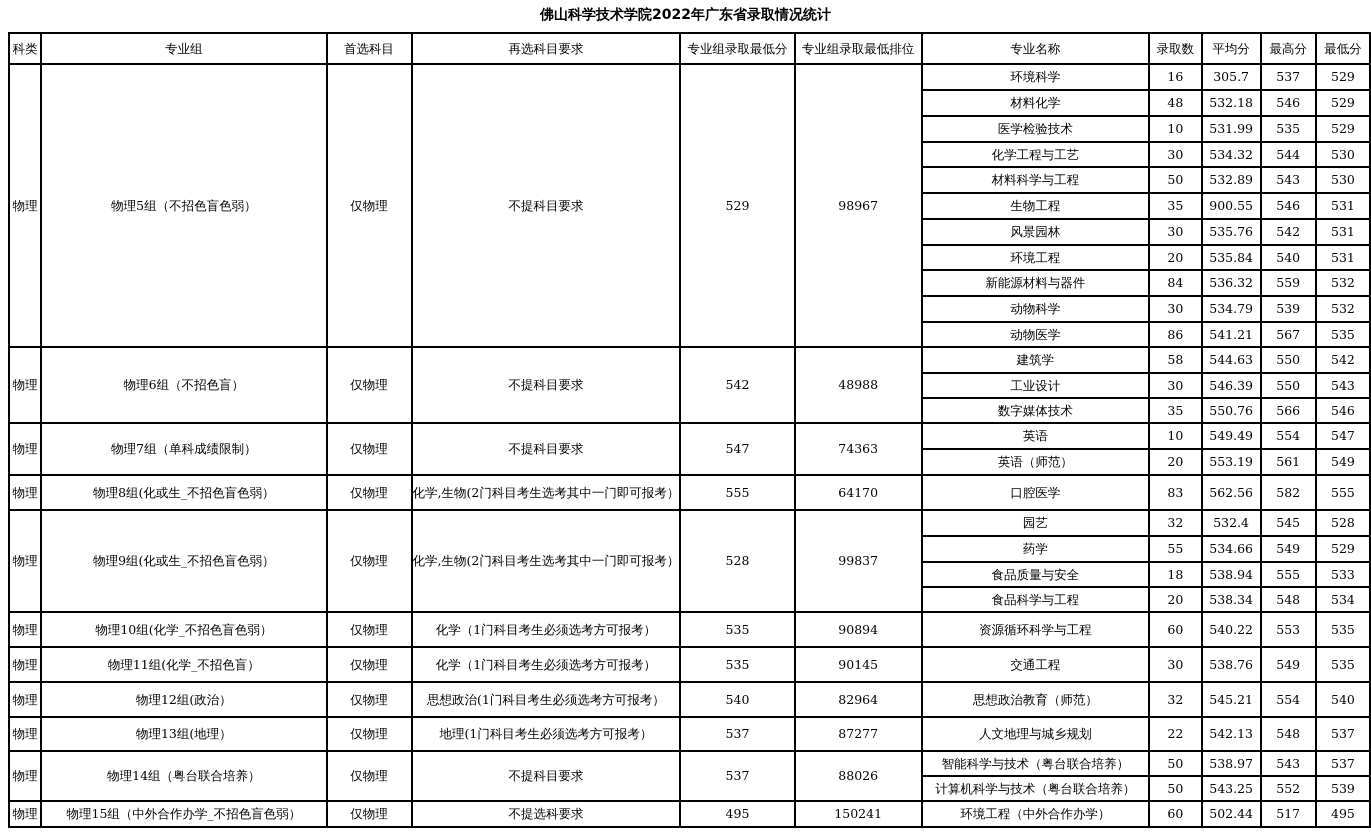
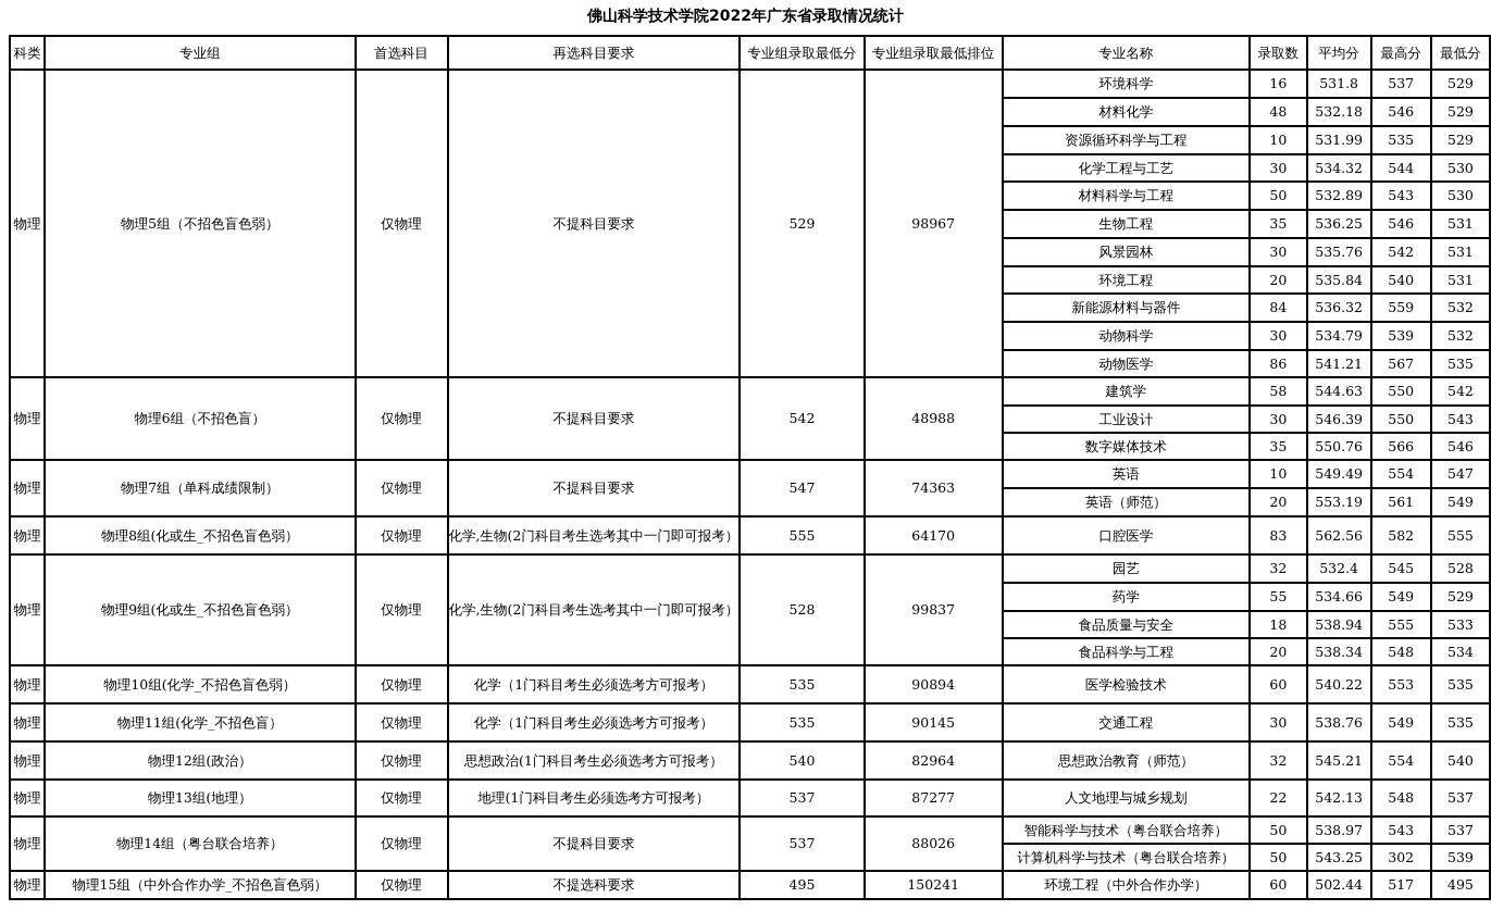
  佛山科学技术学院2022年广东省录取情况统计
  科类	专业组	首选科目	再选科目要求	专业组录取最低分	专业组录取最低排位	专业名称	录取数	平均分	最高分	最低分
- 物理	物理5组（不招色盲色弱）	仅物理	不提科目要求	529	98967	环境科学	16	305.7	537	529
+ 物理	物理5组（不招色盲色弱）	仅物理	不提科目要求	529	98967	环境科学	16	531.8	537	529
  材料化学	48	532.18	546	529
- 医学检验技术	10	531.99	535	529
+ 资源循环科学与工程	10	531.99	535	529
  化学工程与工艺	30	534.32	544	530
  材料科学与工程	50	532.89	543	530
- 生物工程	35	900.55	546	531
+ 生物工程	35	536.25	546	531
  风景园林	30	535.76	542	531
  环境工程	20	535.84	540	531
  新能源材料与器件	84	536.32	559	532
  动物科学	30	534.79	539	532
  动物医学	86	541.21	567	535
  物理	物理6组（不招色盲）	仅物理	不提科目要求	542	48988	建筑学	58	544.63	550	542
  工业设计	30	546.39	550	543
  数字媒体技术	35	550.76	566	546
  物理	物理7组（单科成绩限制）	仅物理	不提科目要求	547	74363	英语	10	549.49	554	547
  英语（师范）	20	553.19	561	549
  物理	物理8组(化或生_不招色盲色弱）	仅物理	化学,生物(2门科目考生选考其中一门即可报考）	555	64170	口腔医学	83	562.56	582	555
  物理	物理9组(化或生_不招色盲色弱）	仅物理	化学,生物(2门科目考生选考其中一门即可报考）	528	99837	园艺	32	532.4	545	528
  药学	55	534.66	549	529
  食品质量与安全	18	538.94	555	533
  食品科学与工程	20	538.34	548	534
- 物理	物理10组(化学_不招色盲色弱）	仅物理	化学（1门科目考生必须选考方可报考）	535	90894	资源循环科学与工程	60	540.22	553	535
+ 物理	物理10组(化学_不招色盲色弱）	仅物理	化学（1门科目考生必须选考方可报考）	535	90894	医学检验技术	60	540.22	553	535
  物理	物理11组(化学_不招色盲）	仅物理	化学（1门科目考生必须选考方可报考）	535	90145	交通工程	30	538.76	549	535
  物理	物理12组(政治）	仅物理	思想政治(1门科目考生必须选考方可报考）	540	82964	思想政治教育（师范）	32	545.21	554	540
  物理	物理13组(地理）	仅物理	地理(1门科目考生必须选考方可报考）	537	87277	人文地理与城乡规划	22	542.13	548	537
  物理	物理14组（粤台联合培养）	仅物理	不提科目要求	537	88026	智能科学与技术（粤台联合培养）	50	538.97	543	537
- 计算机科学与技术（粤台联合培养）	50	543.25	552	539
+ 计算机科学与技术（粤台联合培养）	50	543.25	302	539
  物理	物理15组（中外合作办学_不招色盲色弱）	仅物理	不提选科要求	495	150241	环境工程（中外合作办学）	60	502.44	517	495
